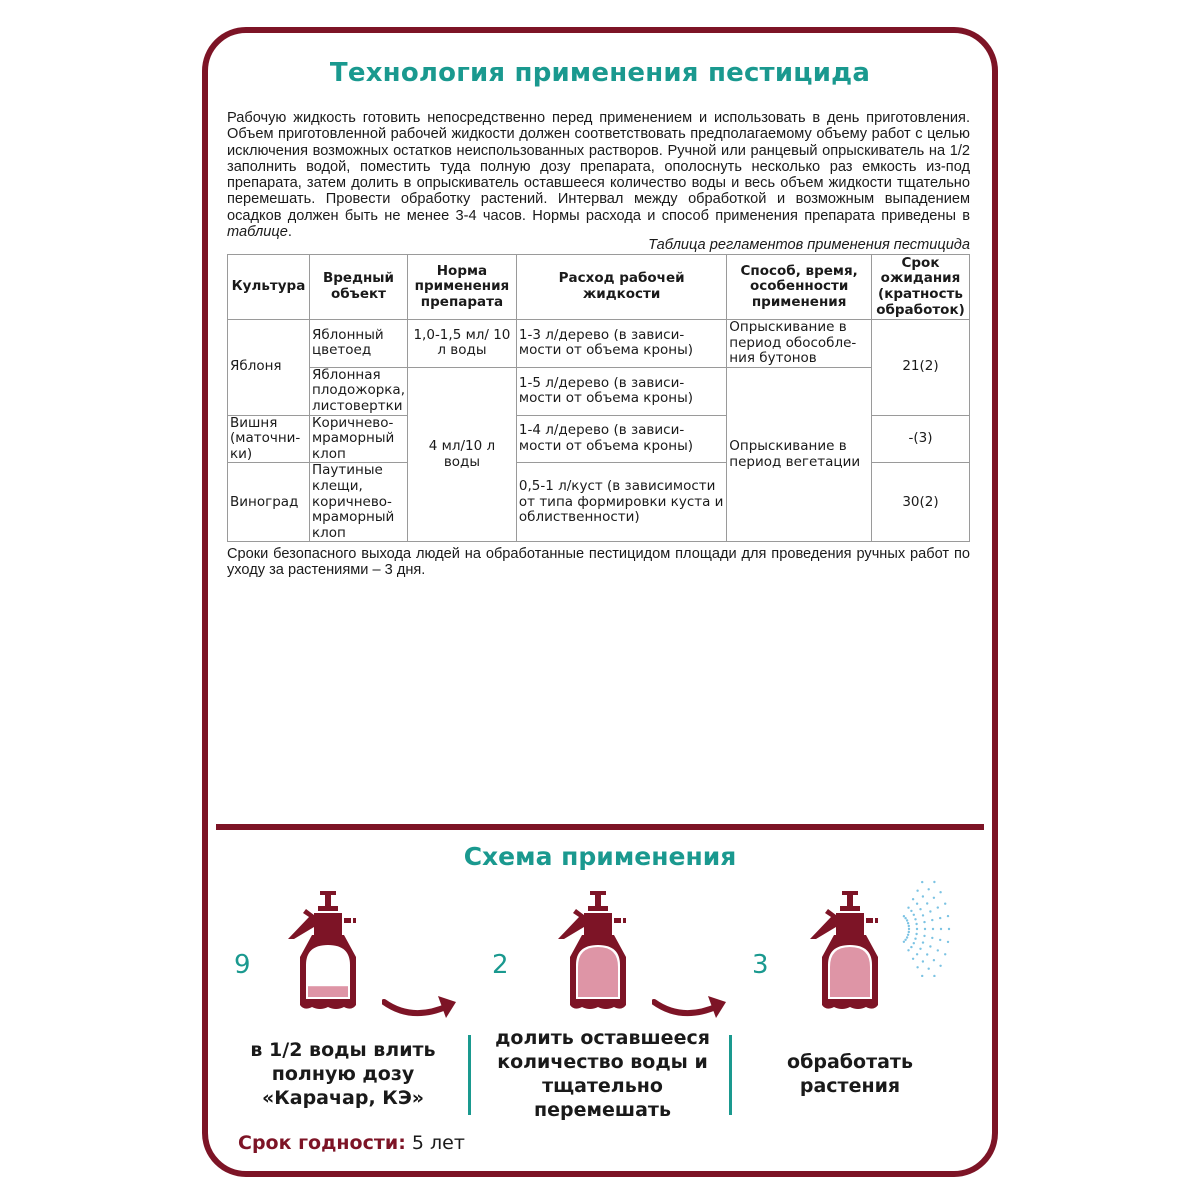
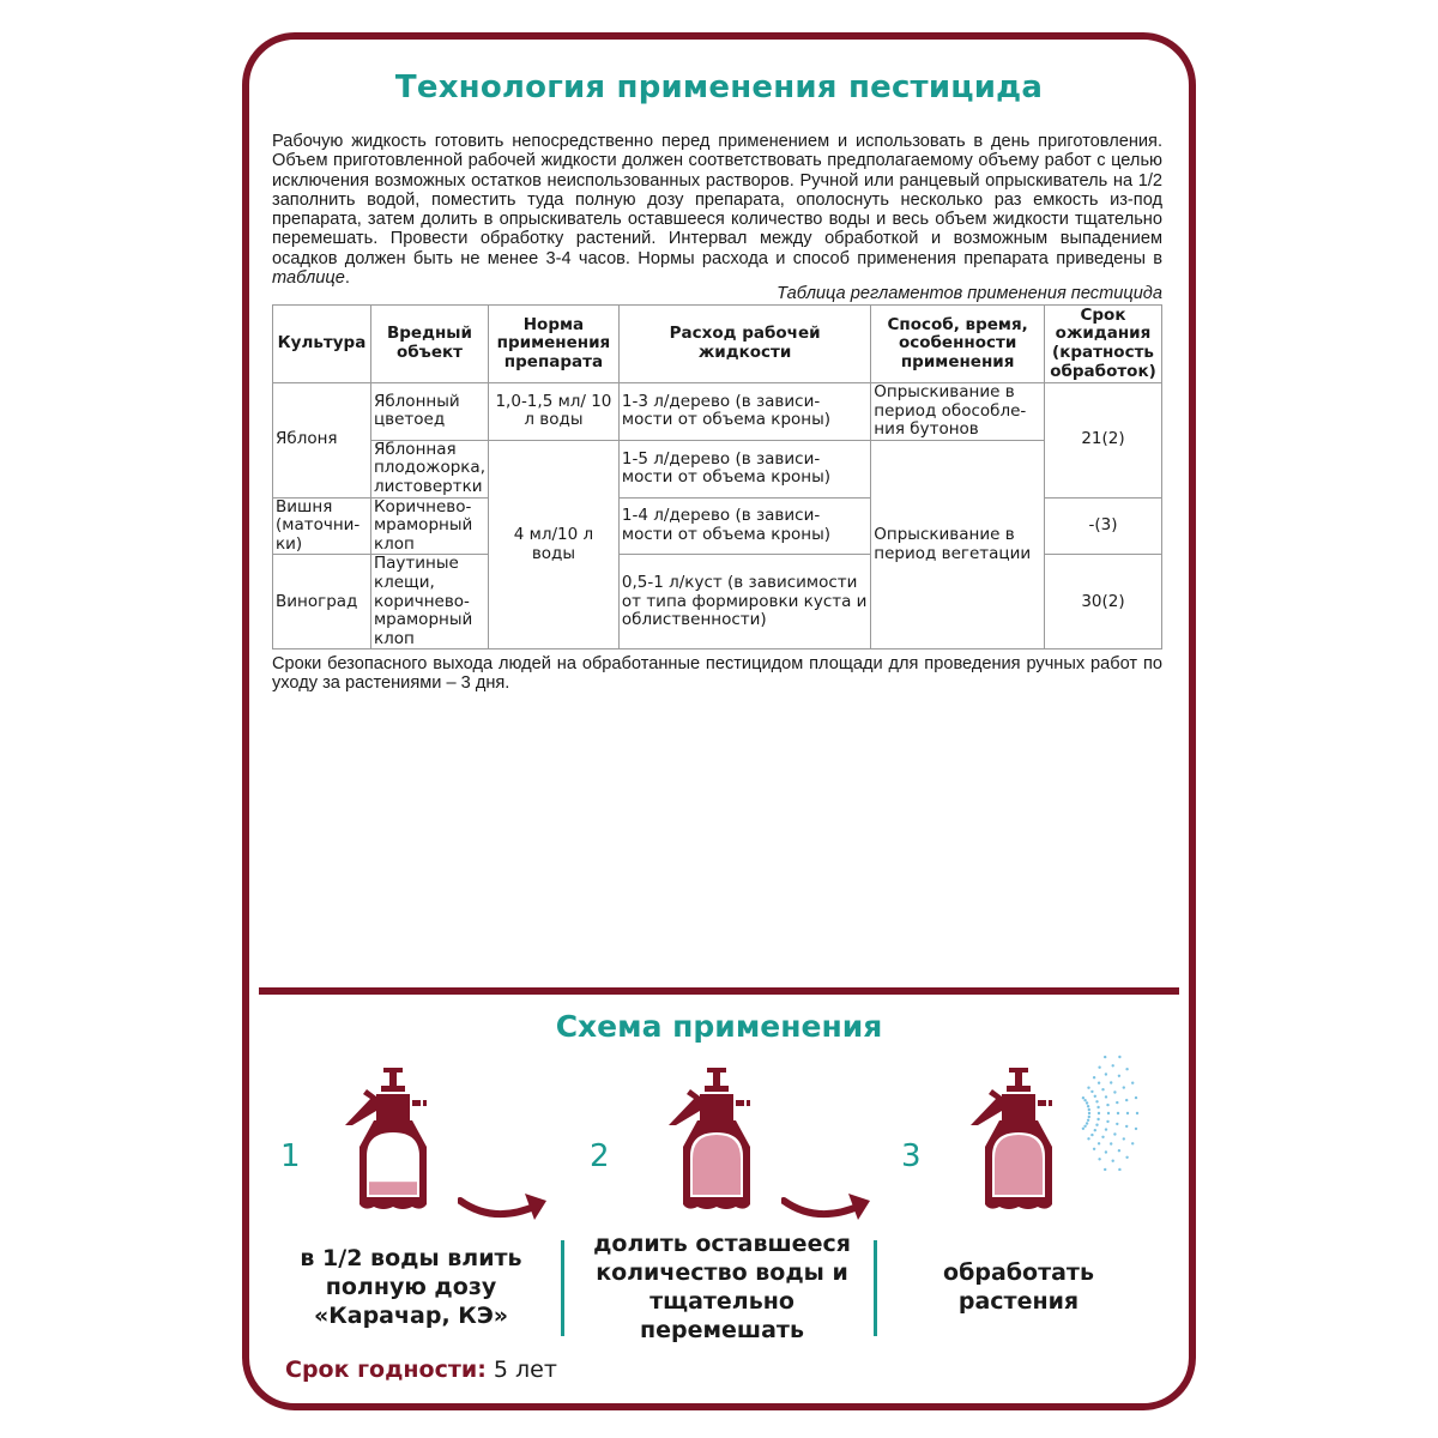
  Технология применения пестицида
  Рабочую жидкость готовить непосредственно перед применением и использовать в день приготовления. Объем приготовленной рабочей жидкости должен соответствовать предполагаемому объему работ с целью исключения возможных остатков неиспользованных растворов. Ручной или ранцевый опрыскиватель на 1/2 заполнить водой, поместить туда полную дозу препарата, ополоснуть несколько раз емкость из-под препарата, затем долить в опрыскиватель оставшееся количество воды и весь объем жидкости тщательно перемешать. Провести обработку растений. Интервал между обработкой и возможным выпадением осадков должен быть не менее 3-4 часов. Нормы расхода и способ применения препарата приведены в таблице.
  Таблица регламентов применения пестицида
  Культура	Вредный объект	Норма применения препарата	Расход рабочей жидкости	Способ, время, особенности применения	Срок ожидания (кратность обработок)
  Яблоня	Яблонный цветоед	1,0-1,5 мл/ 10 л воды	1-3 л/дерево (в зависи-мости от объема кроны)	Опрыскивание в период обособле-ния бутонов	21(2)
  Яблонная плодожорка, листовертки	4 мл/10 л воды	1-5 л/дерево (в зависи-мости от объема кроны)	Опрыскивание в период вегетации
  Вишня (маточни-ки)	Коричнево-мраморный клоп	1-4 л/дерево (в зависи-мости от объема кроны)	-(3)
  Виноград	Паутиные клещи, коричнево-мраморный клоп	0,5-1 л/куст (в зависимости от типа формировки куста и облиственности)	30(2)
  Сроки безопасного выхода людей на обработанные пестицидом площади для проведения ручных работ по уходу за растениями – 3 дня.
  Схема применения
- 9
+ 1
  2
  3
  в 1/2 воды влить полную дозу «Карачар, КЭ»
  долить оставшееся количество воды и тщательно перемешать
  обработать растения
  Срок годности: 5 лет
